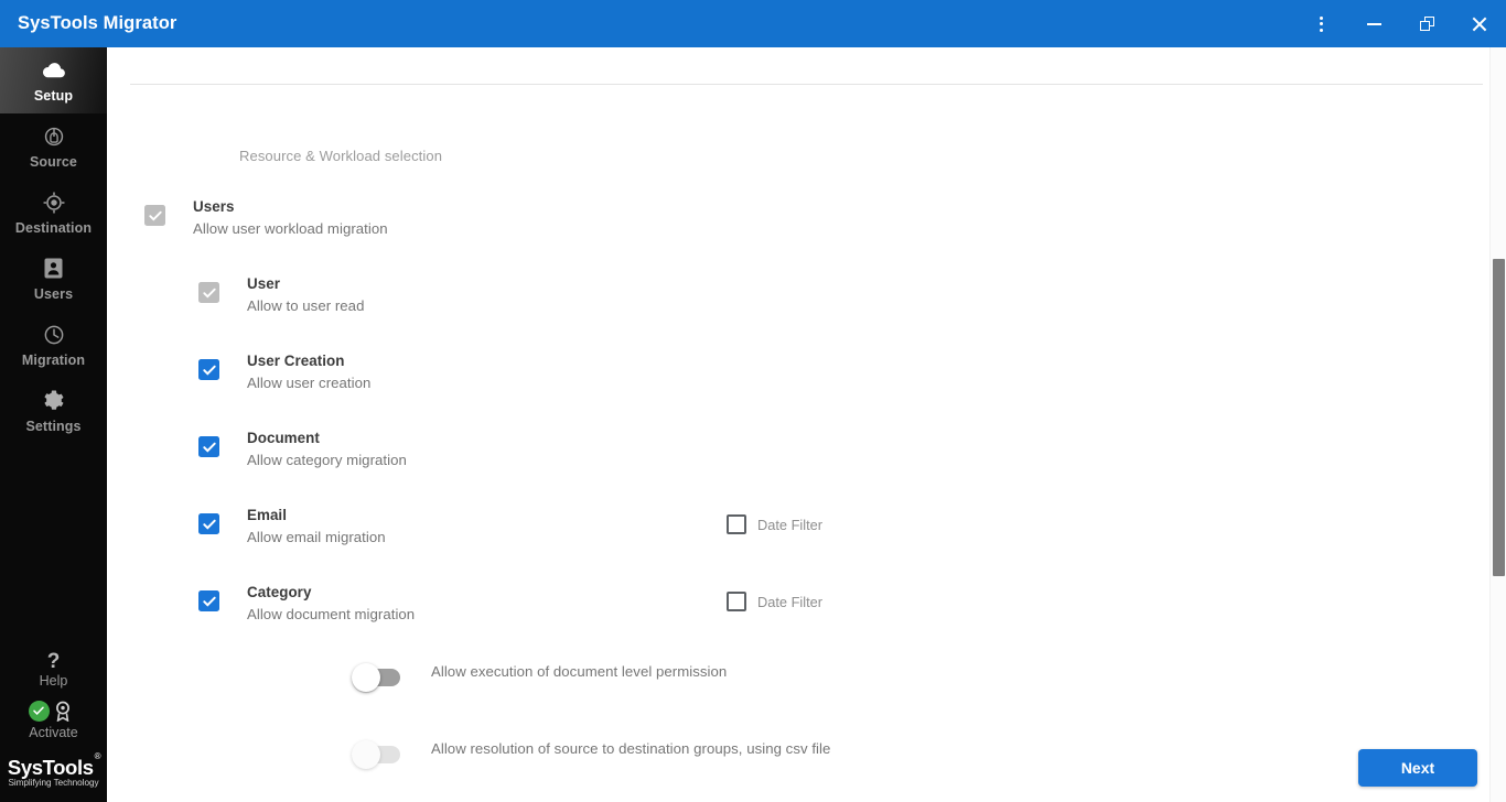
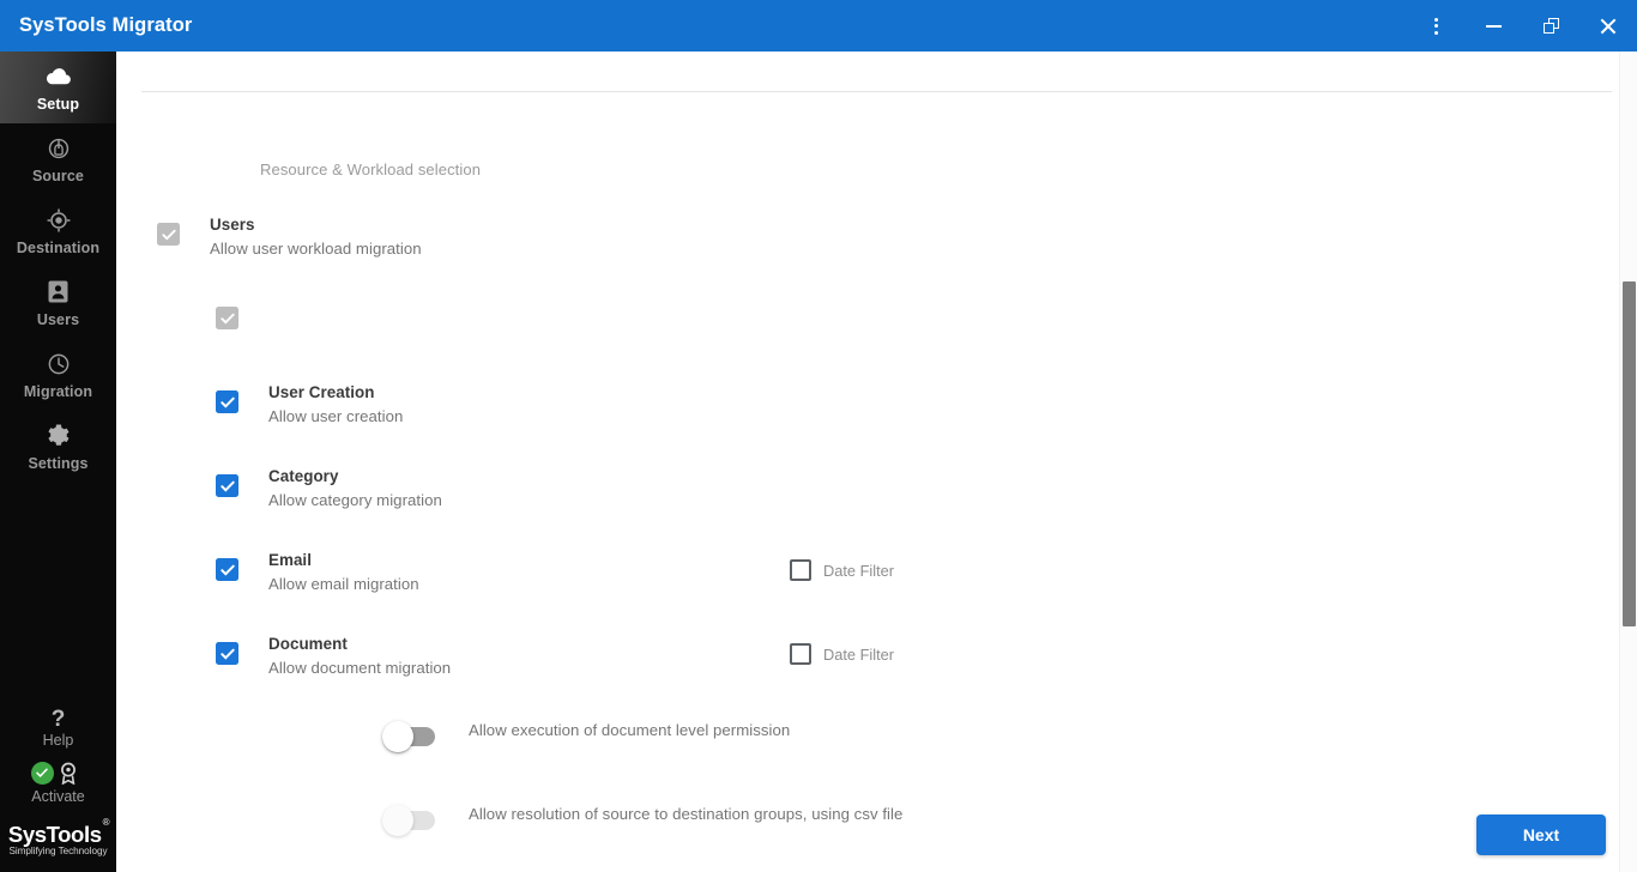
  SysTools Migrator
  Setup
  Source
  Destination
  Users
  Migration
  Settings
  ?
  Help
  Activate
  SysTools®
  Simplifying Technology
  Resource & Workload selection
  Users
  Allow user workload migration
- User
- Allow to user read
  User Creation
  Allow user creation
- Document
+ Category
  Allow category migration
  Email
  Allow email migration
  Date Filter
- Category
+ Document
  Allow document migration
  Date Filter
  Allow execution of document level permission
  Allow resolution of source to destination groups, using csv file
  Next
